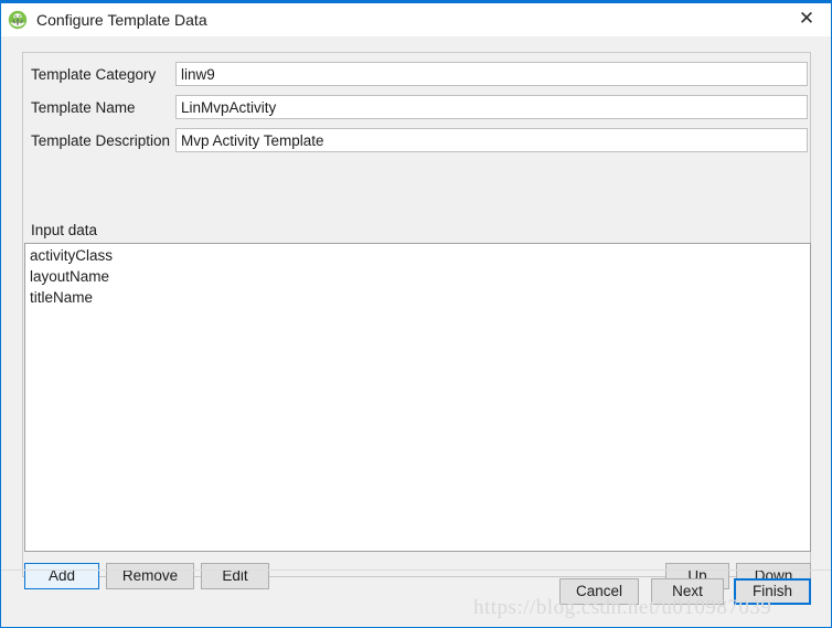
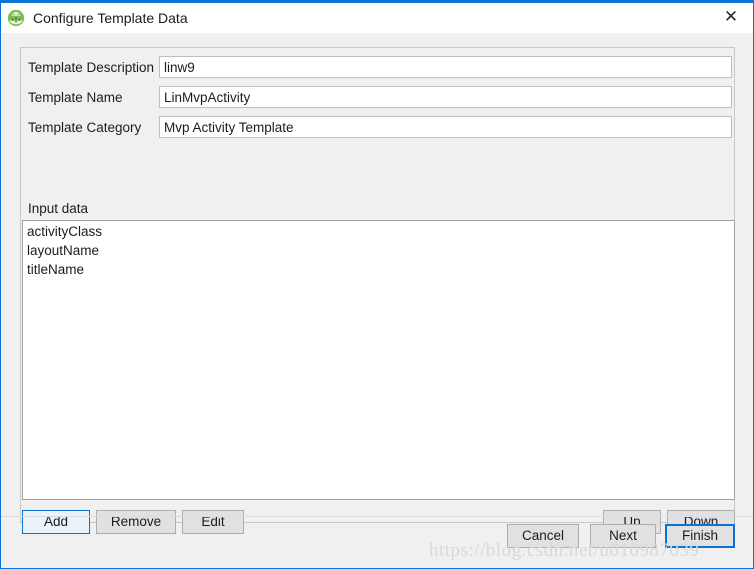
  Configure Template Data
  ✕
- Template Category
+ Template Description
  linw9
  Template Name
  LinMvpActivity
- Template Description
+ Template Category
  Mvp Activity Template
  Input data
  activityClass
  layoutName
  titleName
  Add
  Remove
  Edit
  Up
  Down
  Cancel
  Next
  Finish
  https://blog.csdn.net/u010987039
